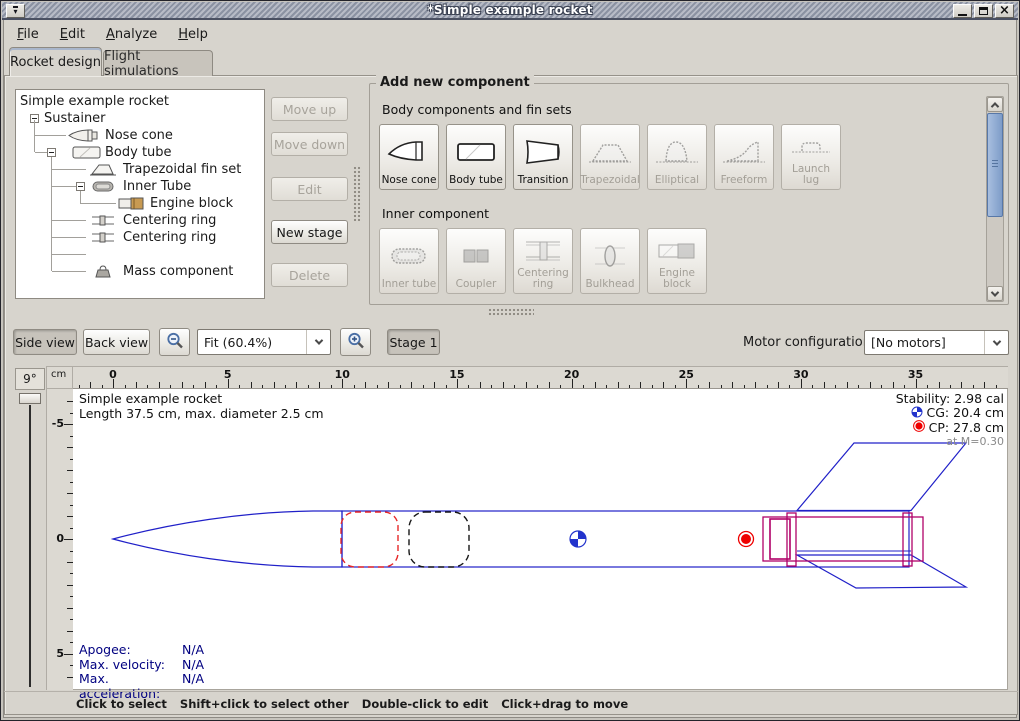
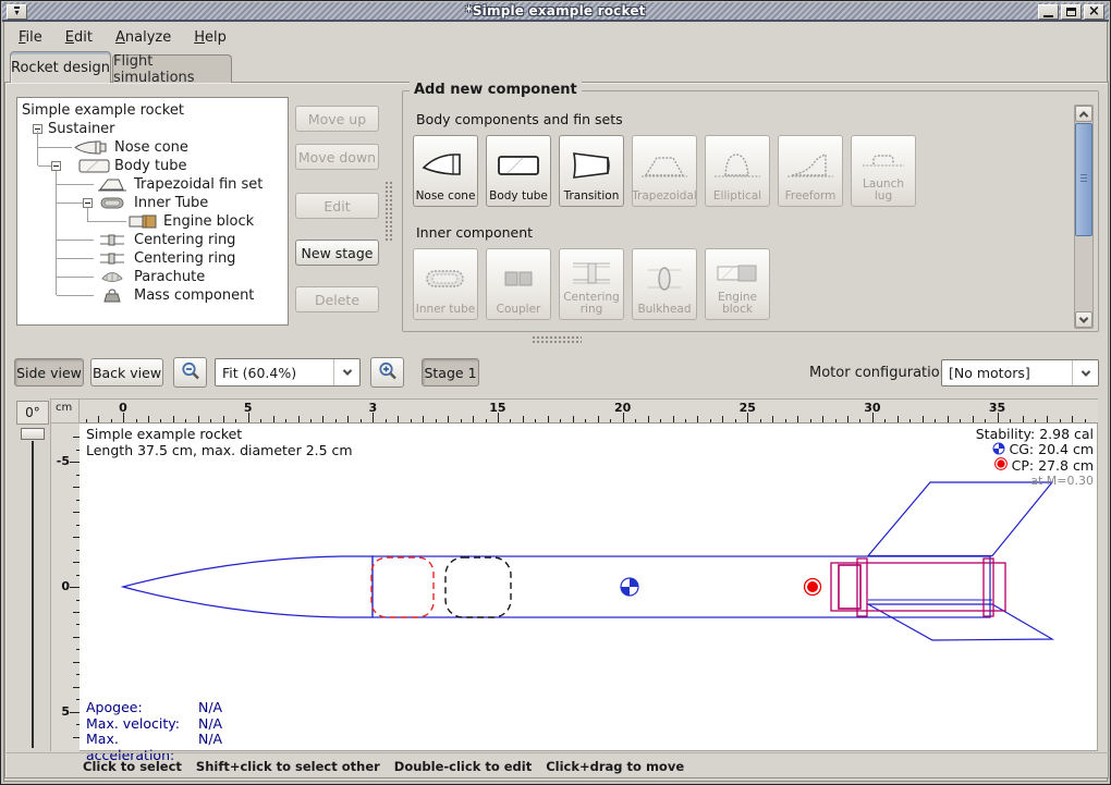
  ▾
  *Simple example rocket
  ×
  File
  Edit
  Analyze
  Help
  Rocket design
  Flight simulations
  Simple example rocket
  Sustainer
  Nose cone
  Body tube
  Trapezoidal fin set
  Inner Tube
  Engine block
  Centering ring
  Centering ring
+ Parachute
  Mass component
  Move up
  Move down
  Edit
  New stage
  Delete
  Add new component
  Body components and fin sets
  Nose cone
  Body tube
  Transition
  Trapezoidal
  Elliptical
  Freeform
  Launch lug
  Inner component
  Inner tube
  Coupler
  Centering ring
  Bulkhead
  Engine block
  Side view
  Back view
  Fit (60.4%)
  Stage 1
  Motor configuratio
  [No motors]
- 9°
+ 0°
  cm
  0
  5
- 10
+ 3
  15
  20
  25
  30
  35
  -5
  0
  5
  Simple example rocket
  Length 37.5 cm, max. diameter 2.5 cm
  Stability:
  2.98 cal
  CG:
  20.4 cm
  CP:
  27.8 cm
  at M=0.30
  Apogee:
  N/A
  Max. velocity:
  N/A
  Max. acceleration:
  N/A
  Click to select
  Shift+click to select other
  Double-click to edit
  Click+drag to move
